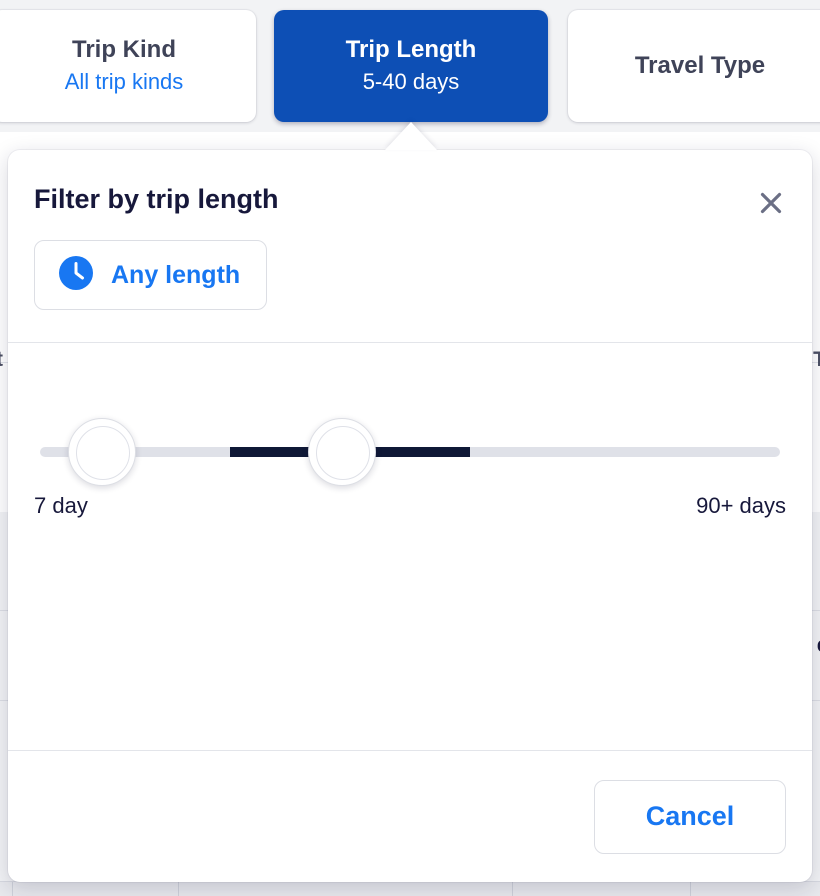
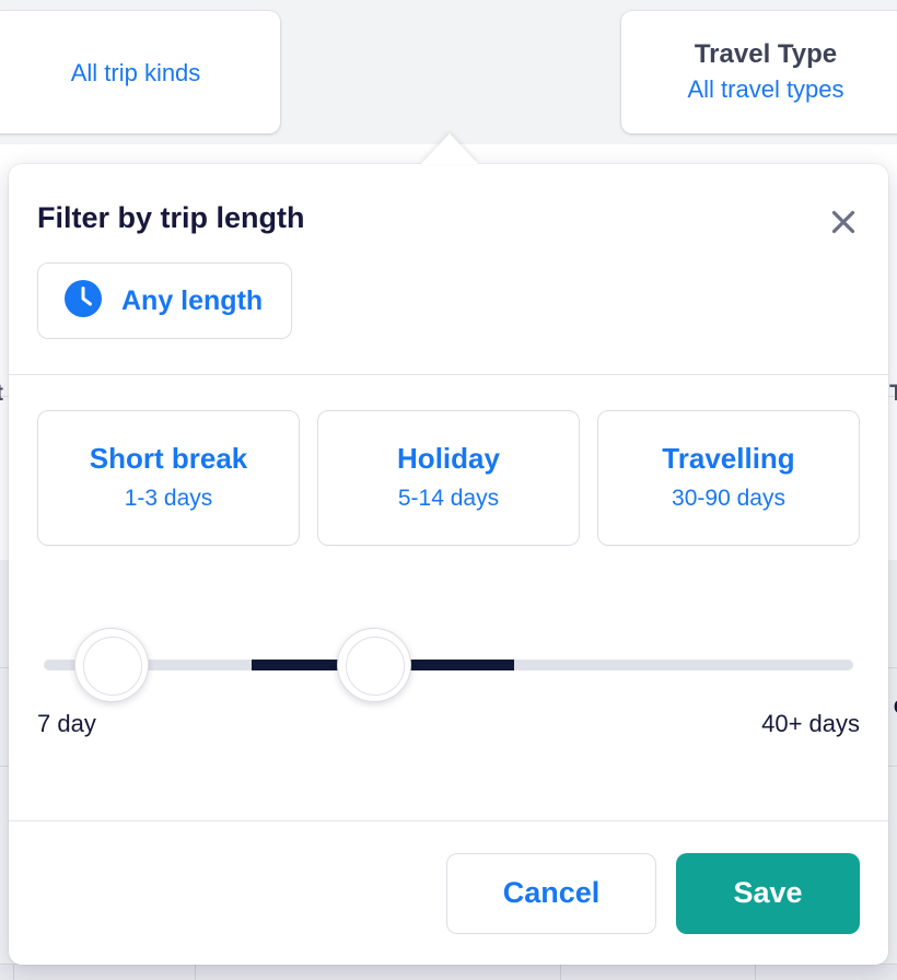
- Trip Kind
  All trip kinds
- Trip Length
- 5-40 days
  Travel Type
+ All travel types
  Filter by trip length
  Any length
+ Short break
+ 1-3 days
+ Holiday
+ 5-14 days
+ Travelling
+ 30-90 days
  7 day
- 90+ days
+ 40+ days
  Cancel
+ Save
